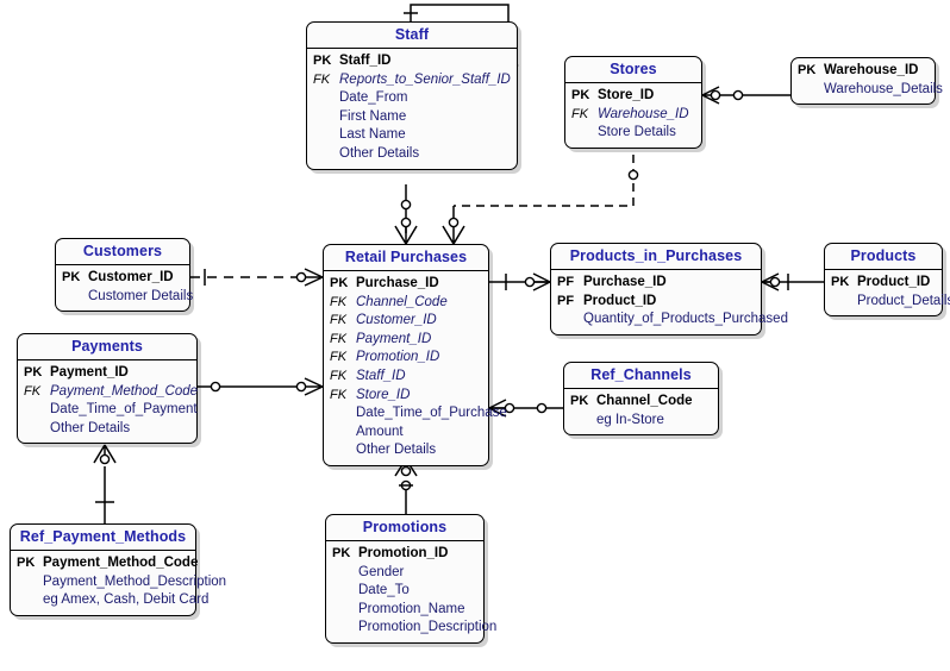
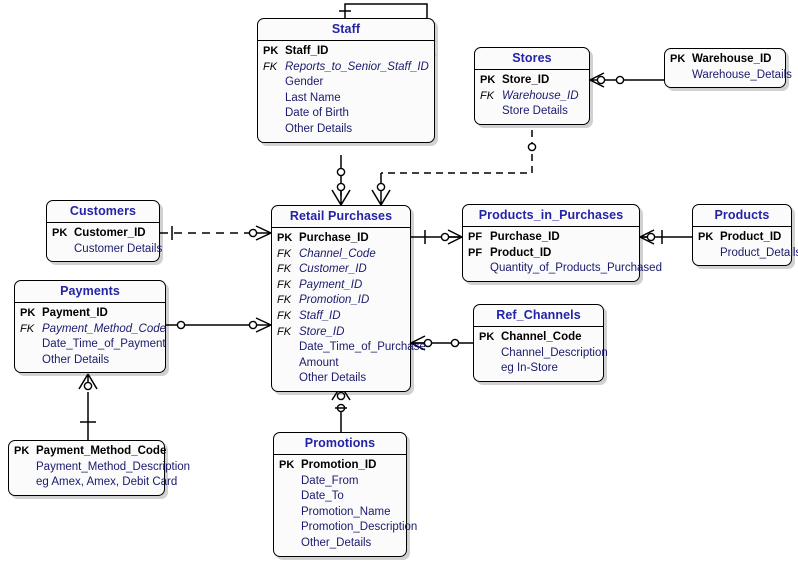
  Staff
  PK
  Staff_ID
  FK
  Reports_to_Senior_Staff_ID
- Date_From
+ Gender
- First Name
  Last Name
+ Date of Birth
  Other Details
  Stores
  PK
  Store_ID
  FK
  Warehouse_ID
  Store Details
  PK
  Warehouse_ID
  Warehouse_Details
  Customers
  PK
  Customer_ID
  Customer Details
  Retail Purchases
  PK
  Purchase_ID
  FK
  Channel_Code
  FK
  Customer_ID
  FK
  Payment_ID
  FK
  Promotion_ID
  FK
  Staff_ID
  FK
  Store_ID
  Date_Time_of_Purchase
  Amount
  Other Details
  Products_in_Purchases
  PF
  Purchase_ID
  PF
  Product_ID
  Quantity_of_Products_Purchased
  Products
  PK
  Product_ID
  Product_Detail
  Payments
  PK
  Payment_ID
  FK
  Payment_Method_Code
  Date_Time_of_Payment
  Other Details
  Ref_Channels
  PK
  Channel_Code
+ Channel_Description
  eg In-Store
- Ref_Payment_Methods
  PK
  Payment_Method_Code
  Payment_Method_Description
- eg Amex, Cash, Debit Card
+ eg Amex, Amex, Debit Card
  Promotions
  PK
  Promotion_ID
- Gender
+ Date_From
  Date_To
  Promotion_Name
  Promotion_Description
+ Other_Details
